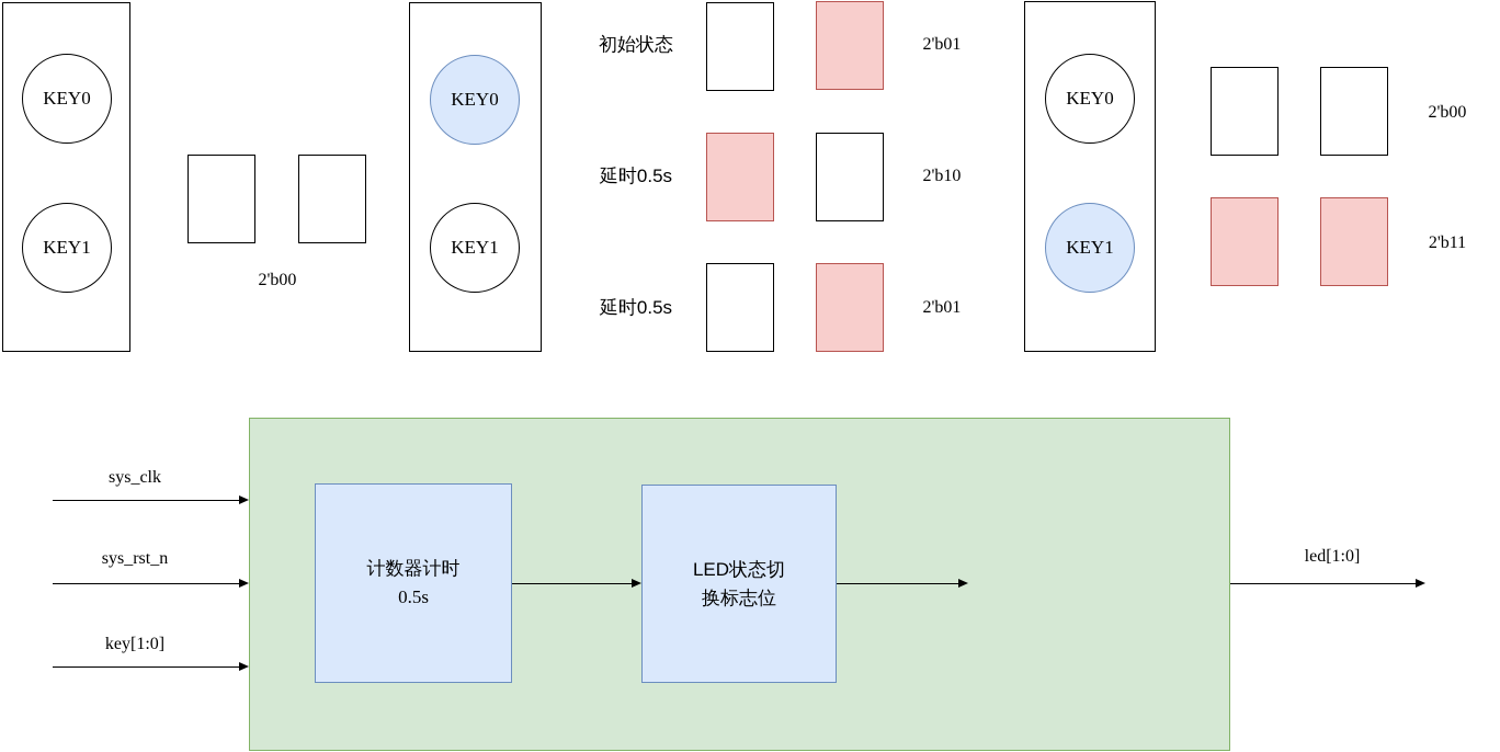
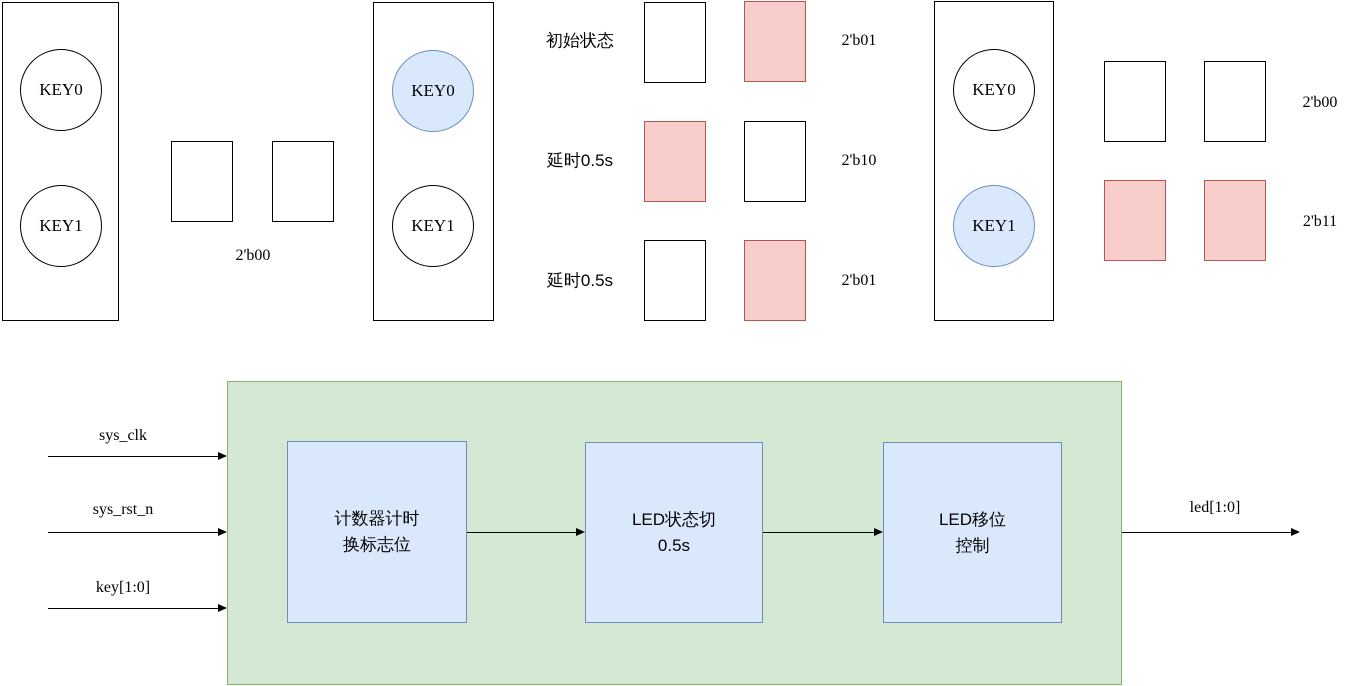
  KEY0
  KEY1
  2'b00
  KEY0
  KEY1
  初始状态
  2'b01
  延时0.5s
  2'b10
  延时0.5s
  2'b01
  KEY0
  KEY1
  2'b00
  2'b11
  sys_clk
  sys_rst_n
  key[1:0]
  计数器计时
- 0.5s
+ 换标志位
  LED状态切
- 换标志位
+ 0.5s
+ LED移位
+ 控制
  led[1:0]
